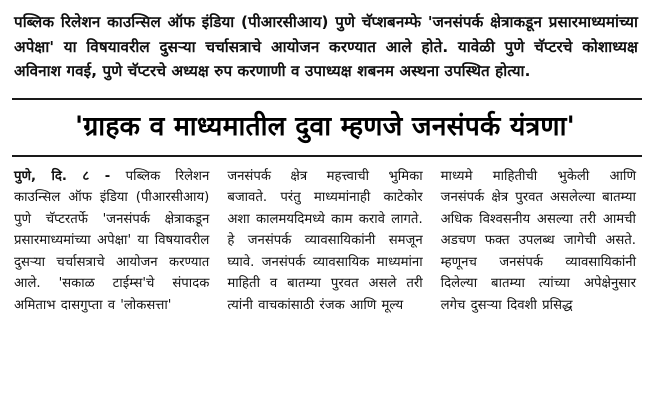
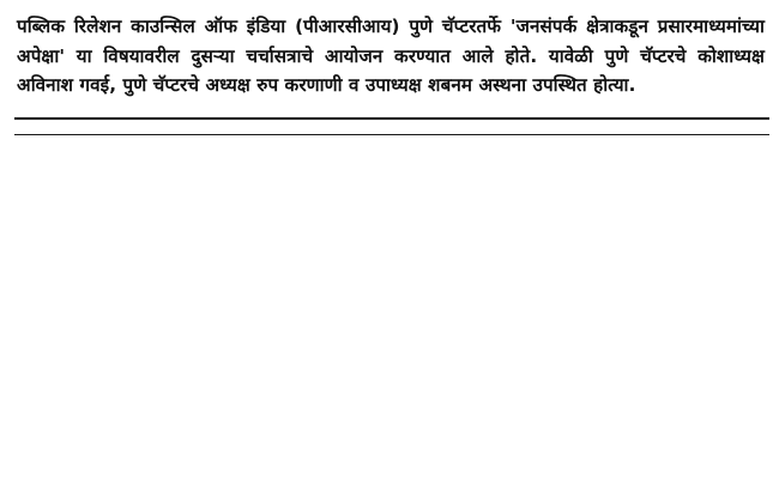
- पब्लिक रिलेशन काउन्सिल ऑफ इंडिया (पीआरसीआय) पुणे चॅप्शबनम्फे 'जनसंपर्क क्षेत्राकडून प्रसारमाध्यमांच्या अपेक्षा' या विषयावरील दुसऱ्या चर्चासत्राचे आयोजन करण्यात आले होते. यावेळी पुणे चॅप्टरचे कोशाध्यक्ष अविनाश गवई, पुणे चॅप्टरचे अध्यक्ष रुप करणाणी व उपाध्यक्ष शबनम अस्थना उपस्थित होत्या.
+ पब्लिक रिलेशन काउन्सिल ऑफ इंडिया (पीआरसीआय) पुणे चॅप्टरतर्फे 'जनसंपर्क क्षेत्राकडून प्रसारमाध्यमांच्या अपेक्षा' या विषयावरील दुसऱ्या चर्चासत्राचे आयोजन करण्यात आले होते. यावेळी पुणे चॅप्टरचे कोशाध्यक्ष अविनाश गवई, पुणे चॅप्टरचे अध्यक्ष रुप करणाणी व उपाध्यक्ष शबनम अस्थना उपस्थित होत्या.
- 'ग्राहक व माध्यमातील दुवा म्हणजे जनसंपर्क यंत्रणा'
- पुणे, दि. ८ - पब्लिक रिलेशन काउन्सिल ऑफ इंडिया (पीआरसीआय) पुणे चॅप्टरतर्फे 'जनसंपर्क क्षेत्राकडून प्रसारमाध्यमांच्या अपेक्षा' या विषयावरील दुसऱ्या चर्चासत्राचे आयोजन करण्यात आले. 'सकाळ टाईम्स'चे संपादक अमिताभ दासगुप्ता व 'लोकसत्ता'
- जनसंपर्क क्षेत्र महत्त्वाची भुमिका बजावते. परंतु माध्यमांनाही काटेकोर अशा कालमयदिमध्ये काम करावे लागते. हे जनसंपर्क व्यावसायिकांनी समजून घ्यावे. जनसंपर्क व्यावसायिक माध्यमांना माहिती व बातम्या पुरवत असले तरी त्यांनी वाचकांसाठी रंजक आणि मूल्य
- माध्यमे माहितीची भुकेली आणि जनसंपर्क क्षेत्र पुरवत असलेल्या बातम्या अधिक विश्वसनीय असल्या तरी आमची अडचण फक्त उपलब्ध जागेची असते. म्हणूनच जनसंपर्क व्यावसायिकांनी दिलेल्या बातम्या त्यांच्या अपेक्षेनुसार लगेच दुसऱ्या दिवशी प्रसिद्ध
